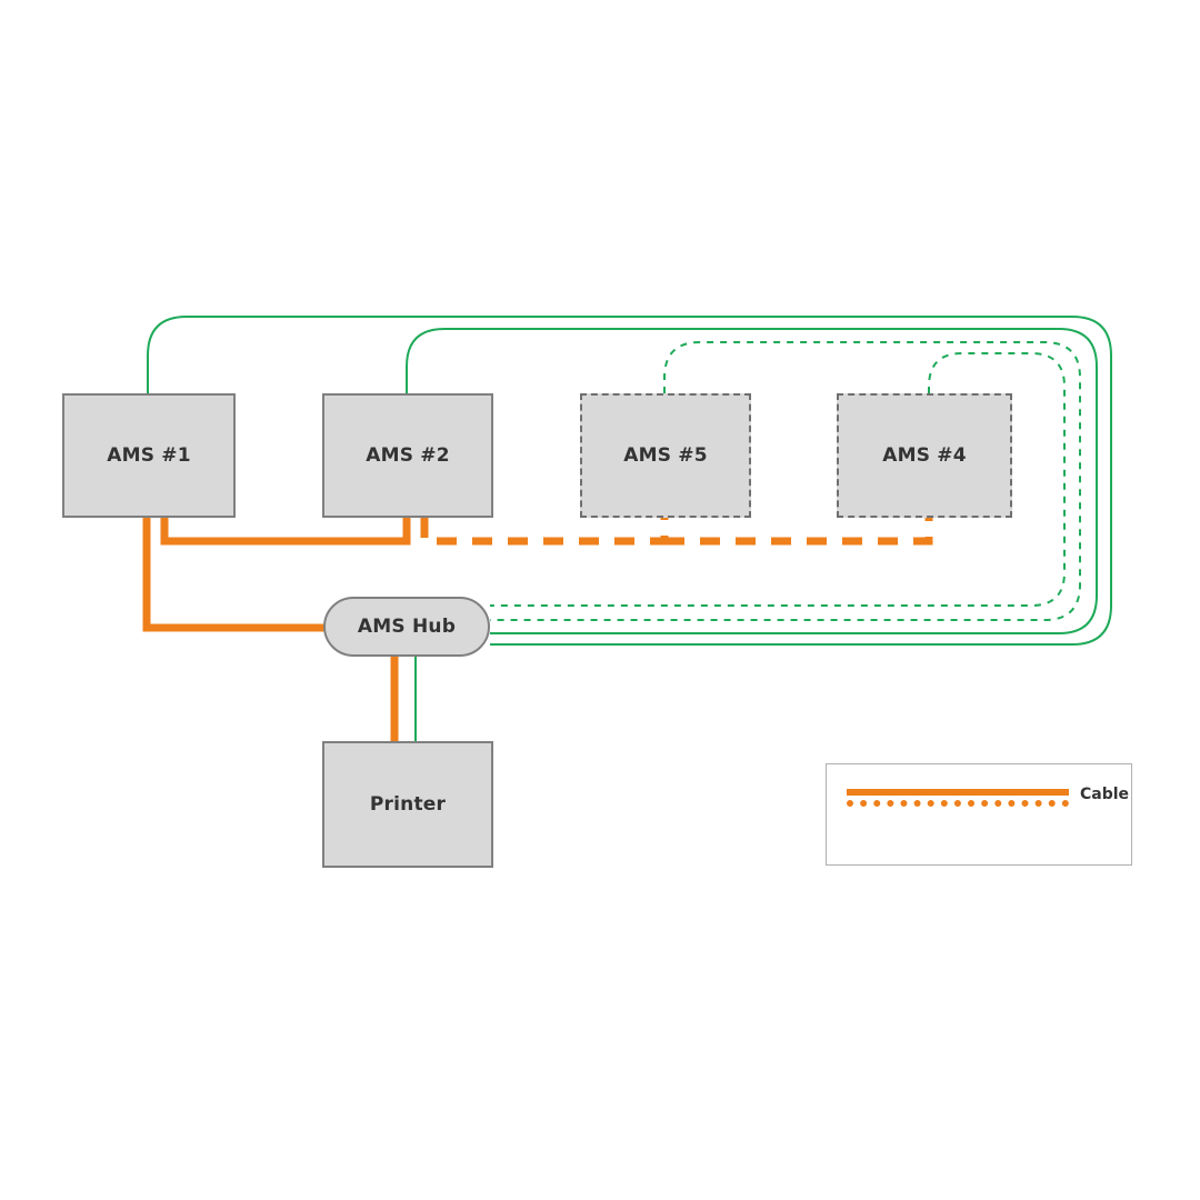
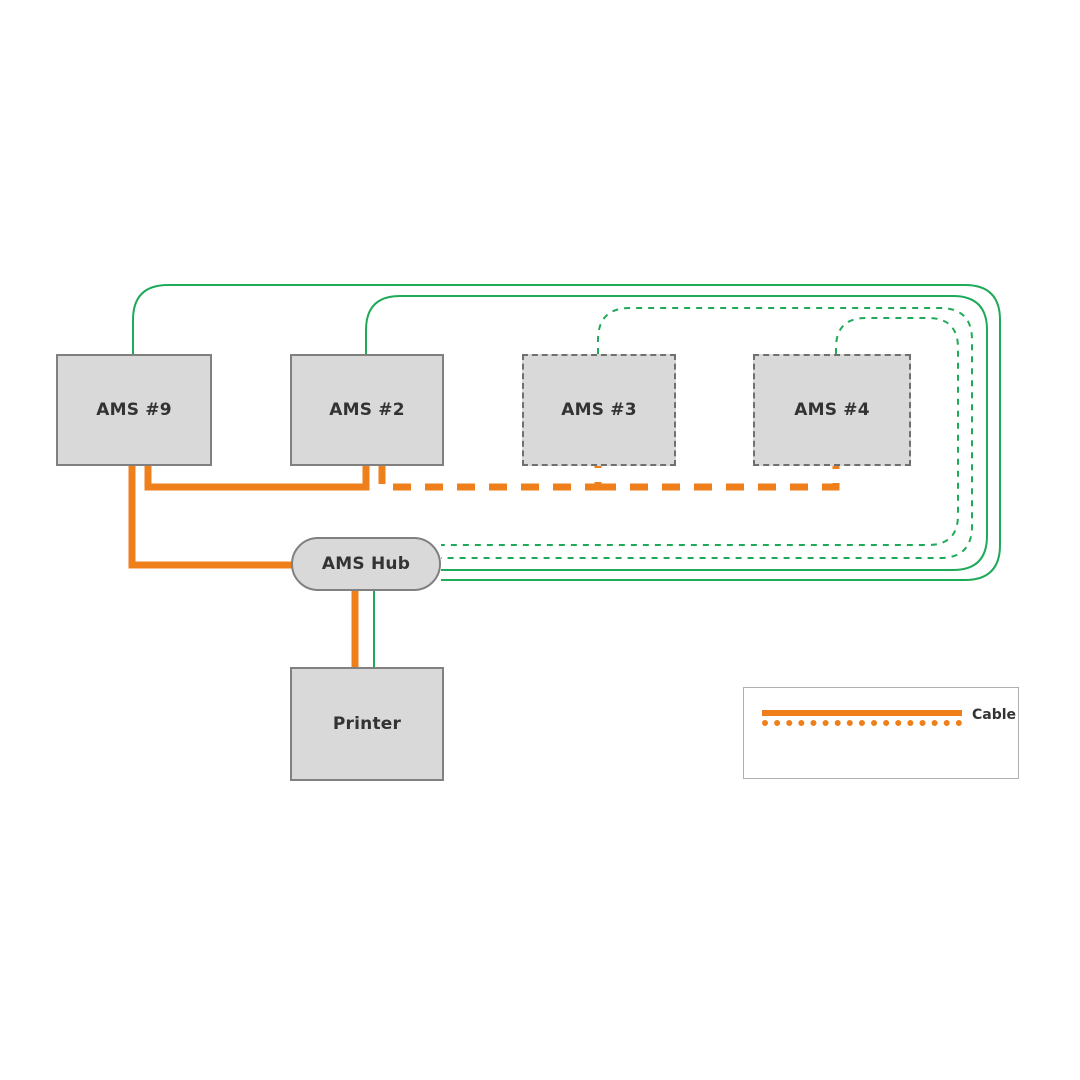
- AMS #1
+ AMS #9
  AMS #2
- AMS #5
+ AMS #3
  AMS #4
  AMS Hub
  Printer
  Cable
